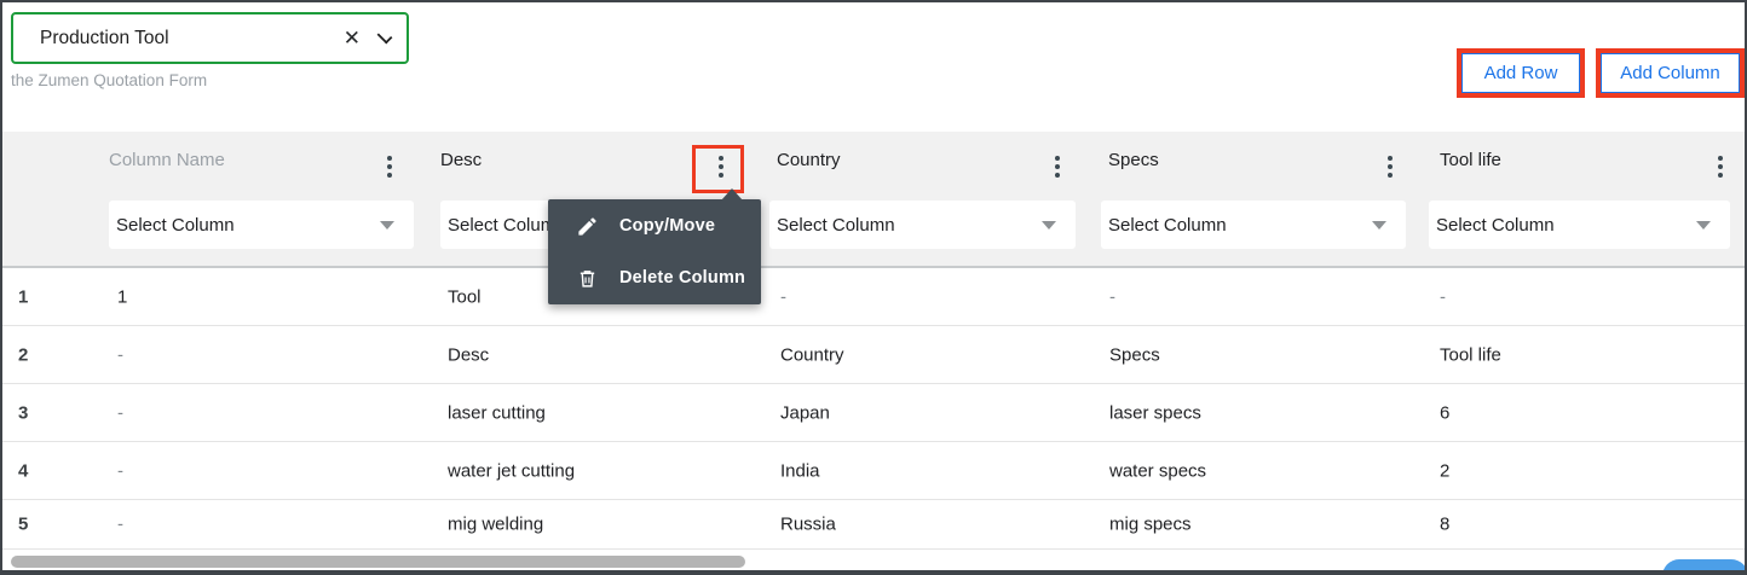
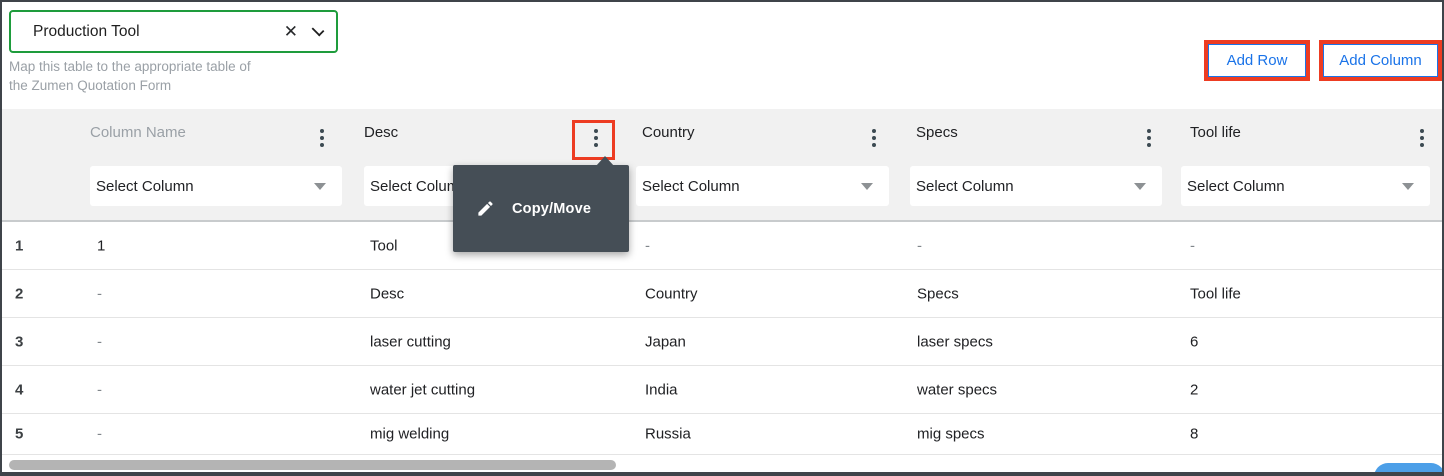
  Production Tool
  ✕
+ Map this table to the appropriate table of
  the Zumen Quotation Form
  Add Row
  Add Column
  Column Name
  Desc
  Country
  Specs
  Tool life
  Select Column
  Select Colu
  Select Column
  Select Column
  Select Column
  Copy/Move
- Delete Column
  1
  1
  Tool
  -
  -
  -
  2
  -
  Desc
  Country
  Specs
  Tool life
  3
  -
  laser cutting
  Japan
  laser specs
  6
  4
  -
  water jet cutting
  India
  water specs
  2
  5
  -
  mig welding
  Russia
  mig specs
  8
